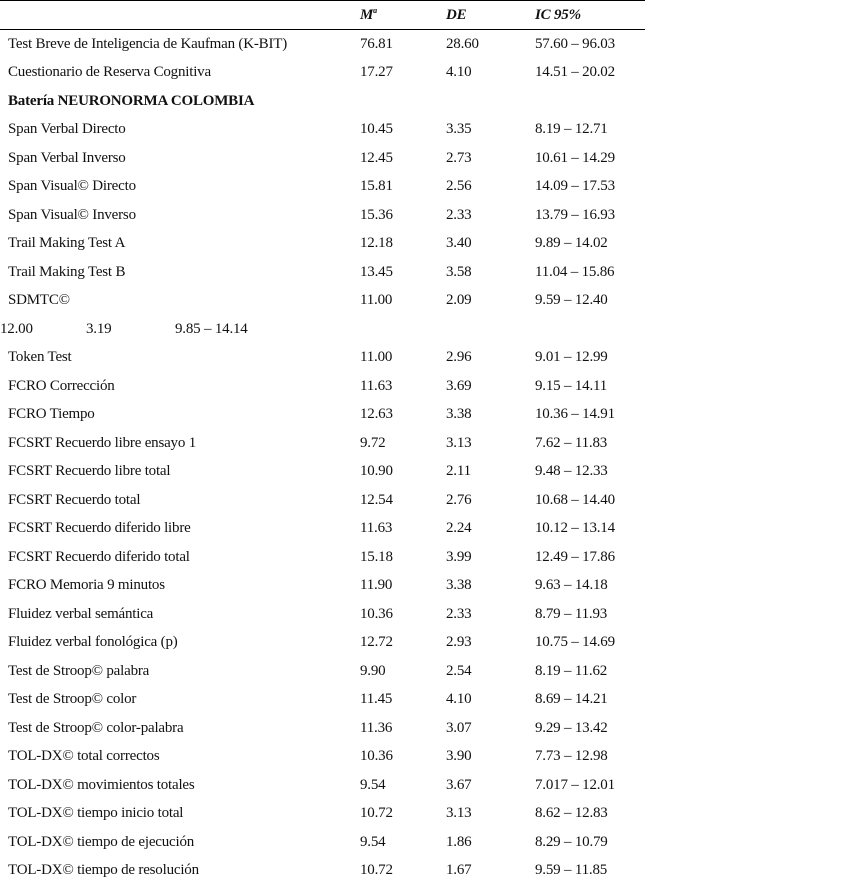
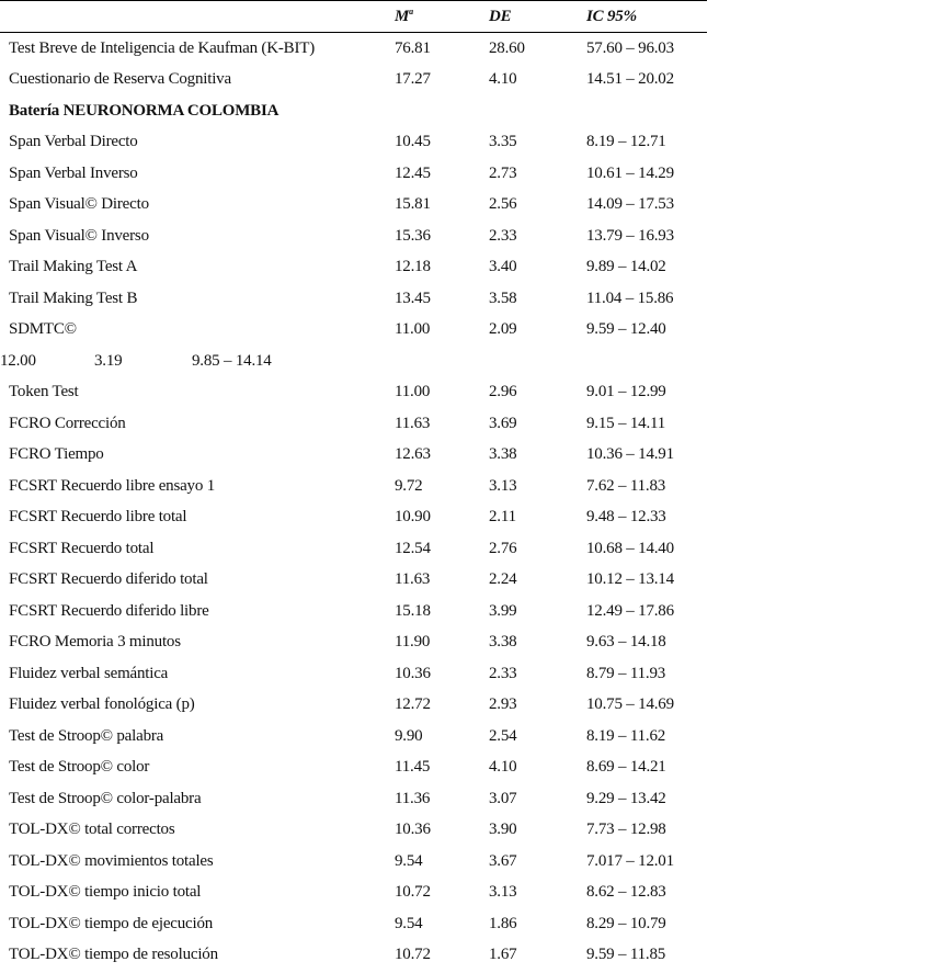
  Ma
  DE
  IC 95%
  Test Breve de Inteligencia de Kaufman (K-BIT)
  76.81
  28.60
  57.60 – 96.03
  Cuestionario de Reserva Cognitiva
  17.27
  4.10
  14.51 – 20.02
  Batería NEURONORMA COLOMBIA
  Span Verbal Directo
  10.45
  3.35
  8.19 – 12.71
  Span Verbal Inverso
  12.45
  2.73
  10.61 – 14.29
  Span Visual© Directo
  15.81
  2.56
  14.09 – 17.53
  Span Visual© Inverso
  15.36
  2.33
  13.79 – 16.93
  Trail Making Test A
  12.18
  3.40
  9.89 – 14.02
  Trail Making Test B
  13.45
  3.58
  11.04 – 15.86
  SDMTC©
  11.00
  2.09
  9.59 – 12.40
  12.00
  3.19
  9.85 – 14.14
  Token Test
  11.00
  2.96
  9.01 – 12.99
  FCRO Corrección
  11.63
  3.69
  9.15 – 14.11
  FCRO Tiempo
  12.63
  3.38
  10.36 – 14.91
  FCSRT Recuerdo libre ensayo 1
  9.72
  3.13
  7.62 – 11.83
  FCSRT Recuerdo libre total
  10.90
  2.11
  9.48 – 12.33
  FCSRT Recuerdo total
  12.54
  2.76
  10.68 – 14.40
- FCSRT Recuerdo diferido libre
+ FCSRT Recuerdo diferido total
  11.63
  2.24
  10.12 – 13.14
- FCSRT Recuerdo diferido total
+ FCSRT Recuerdo diferido libre
  15.18
  3.99
  12.49 – 17.86
- FCRO Memoria 9 minutos
+ FCRO Memoria 3 minutos
  11.90
  3.38
  9.63 – 14.18
  Fluidez verbal semántica
  10.36
  2.33
  8.79 – 11.93
  Fluidez verbal fonológica (p)
  12.72
  2.93
  10.75 – 14.69
  Test de Stroop© palabra
  9.90
  2.54
  8.19 – 11.62
  Test de Stroop© color
  11.45
  4.10
  8.69 – 14.21
  Test de Stroop© color-palabra
  11.36
  3.07
  9.29 – 13.42
  TOL-DX© total correctos
  10.36
  3.90
  7.73 – 12.98
  TOL-DX© movimientos totales
  9.54
  3.67
  7.017 – 12.01
  TOL-DX© tiempo inicio total
  10.72
  3.13
  8.62 – 12.83
  TOL-DX© tiempo de ejecución
  9.54
  1.86
  8.29 – 10.79
  TOL-DX© tiempo de resolución
  10.72
  1.67
  9.59 – 11.85
